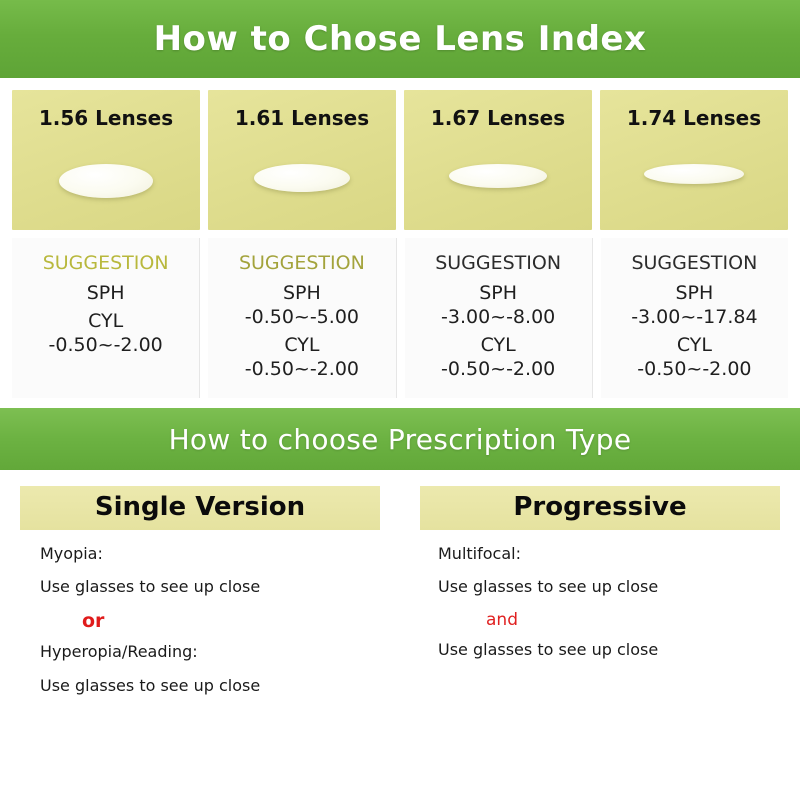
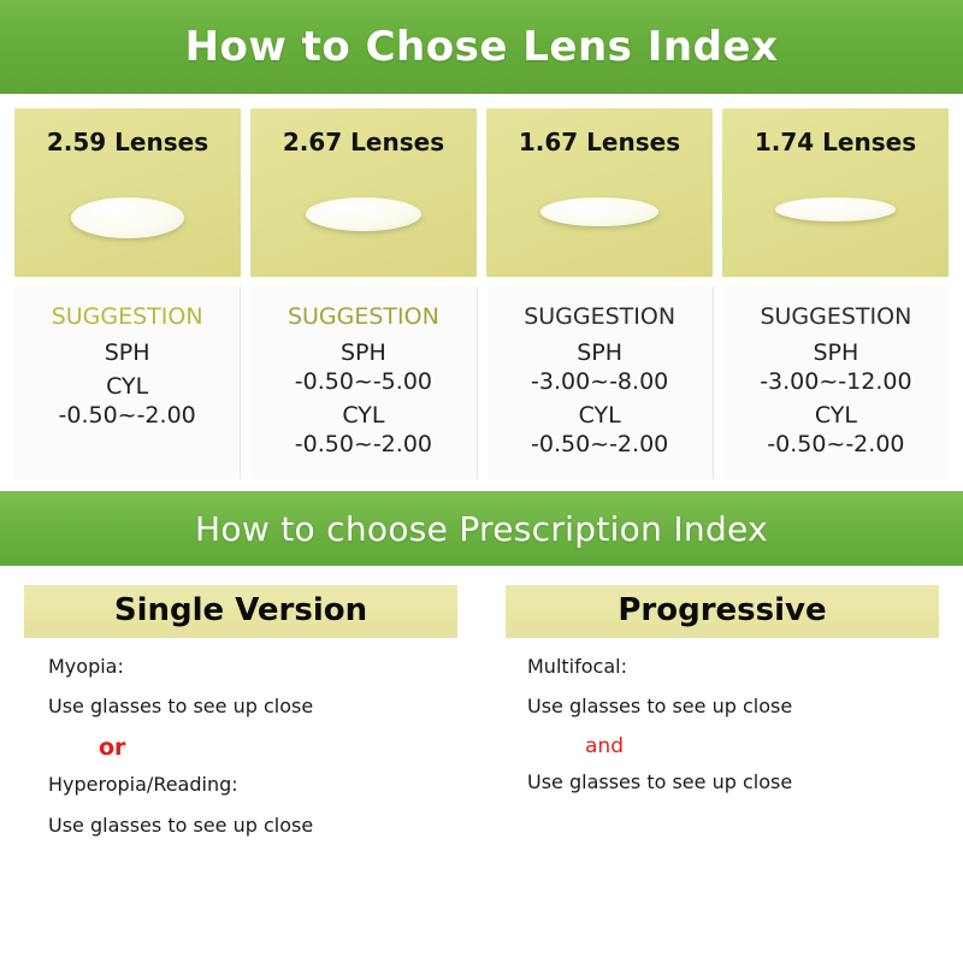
  How to Chose Lens Index
- 1.56 Lenses
+ 2.59 Lenses
- 1.61 Lenses
+ 2.67 Lenses
  1.67 Lenses
  1.74 Lenses
  SUGGESTION
  SPH
  CYL
  -0.50~-2.00
  SUGGESTION
  SPH
  -0.50~-5.00
  CYL
  -0.50~-2.00
  SUGGESTION
  SPH
  -3.00~-8.00
  CYL
  -0.50~-2.00
  SUGGESTION
  SPH
- -3.00~-17.84
+ -3.00~-12.00
  CYL
  -0.50~-2.00
- How to choose Prescription Type
+ How to choose Prescription Index
  Single Version
  Myopia:
  Use glasses to see up close
  or
  Hyperopia/Reading:
  Use glasses to see up close
  Progressive
  Multifocal:
  Use glasses to see up close
  and
  Use glasses to see up close
